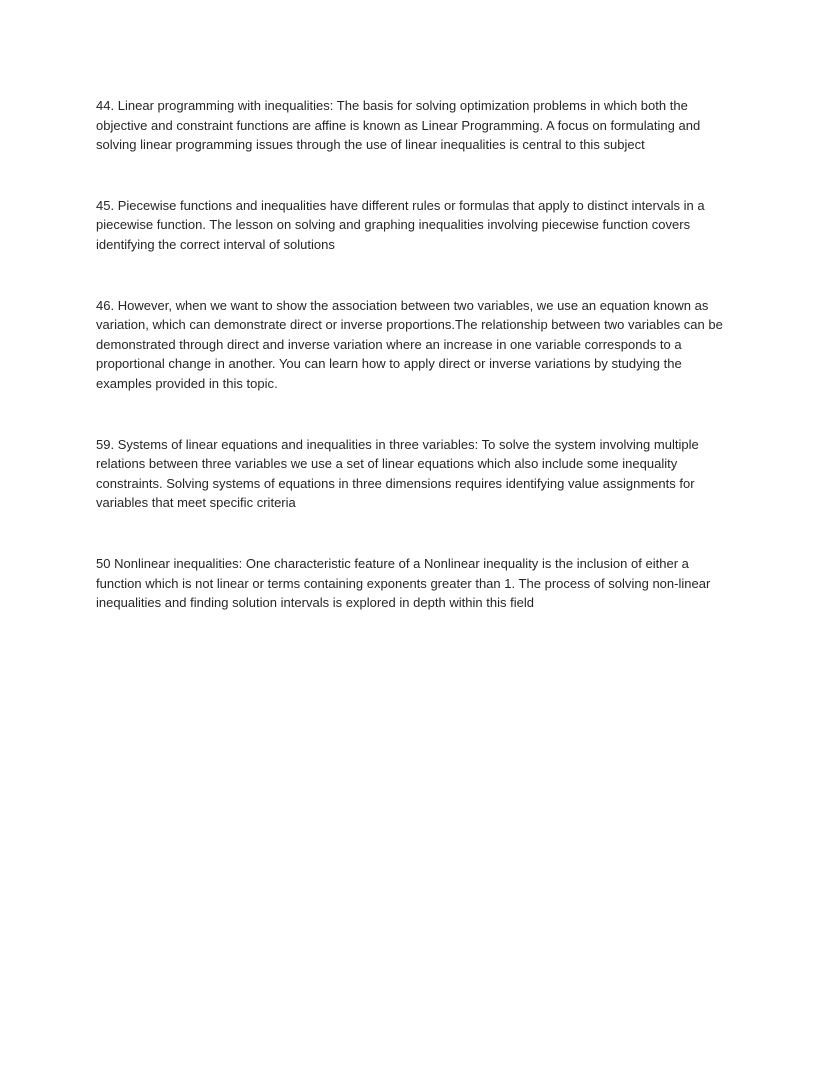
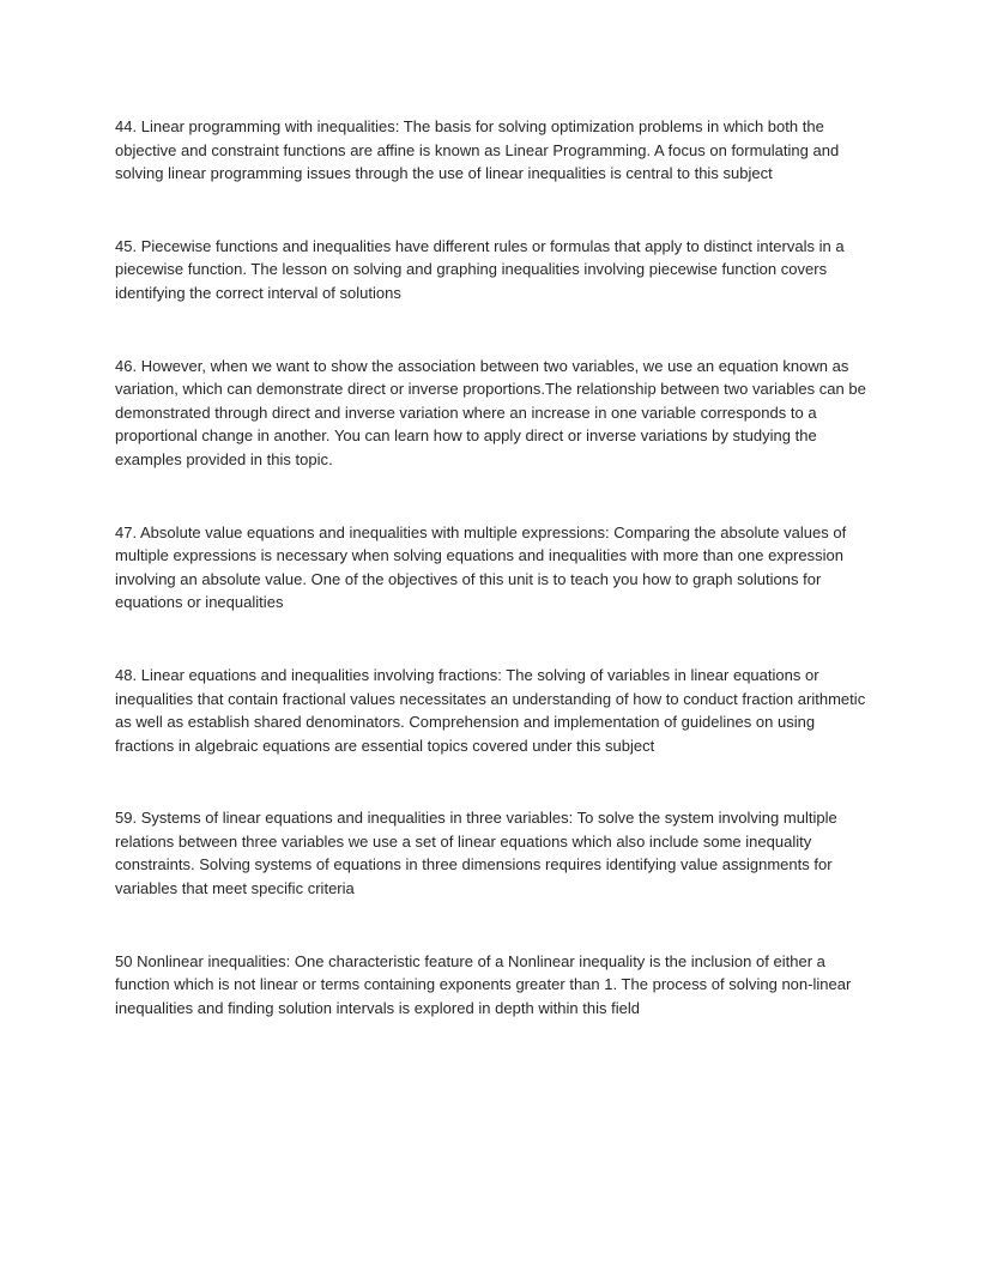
  44. Linear programming with inequalities: The basis for solving optimization problems in which both the objective and constraint functions are affine is known as Linear Programming. A focus on formulating and solving linear programming issues through the use of linear inequalities is central to this subject
  45. Piecewise functions and inequalities have different rules or formulas that apply to distinct intervals in a piecewise function. The lesson on solving and graphing inequalities involving piecewise function covers identifying the correct interval of solutions
  46. However, when we want to show the association between two variables, we use an equation known as variation, which can demonstrate direct or inverse proportions.The relationship between two variables can be demonstrated through direct and inverse variation where an increase in one variable corresponds to a proportional change in another. You can learn how to apply direct or inverse variations by studying the examples provided in this topic.
+ 47. Absolute value equations and inequalities with multiple expressions: Comparing the absolute values of multiple expressions is necessary when solving equations and inequalities with more than one expression involving an absolute value. One of the objectives of this unit is to teach you how to graph solutions for equations or inequalities
+ 48. Linear equations and inequalities involving fractions: The solving of variables in linear equations or inequalities that contain fractional values necessitates an understanding of how to conduct fraction arithmetic as well as establish shared denominators. Comprehension and implementation of guidelines on using fractions in algebraic equations are essential topics covered under this subject
  59. Systems of linear equations and inequalities in three variables: To solve the system involving multiple relations between three variables we use a set of linear equations which also include some inequality constraints. Solving systems of equations in three dimensions requires identifying value assignments for variables that meet specific criteria
  50 Nonlinear inequalities: One characteristic feature of a Nonlinear inequality is the inclusion of either a function which is not linear or terms containing exponents greater than 1. The process of solving non-linear inequalities and finding solution intervals is explored in depth within this field
